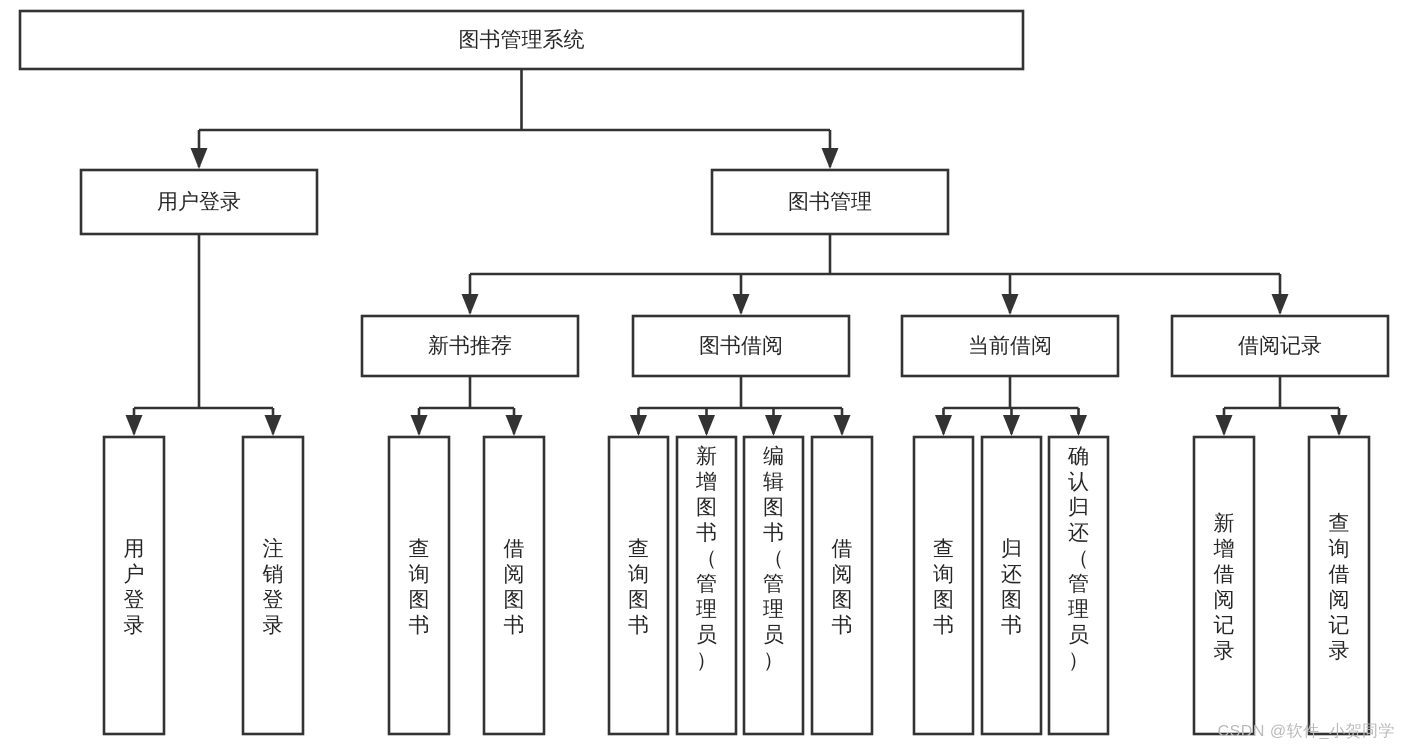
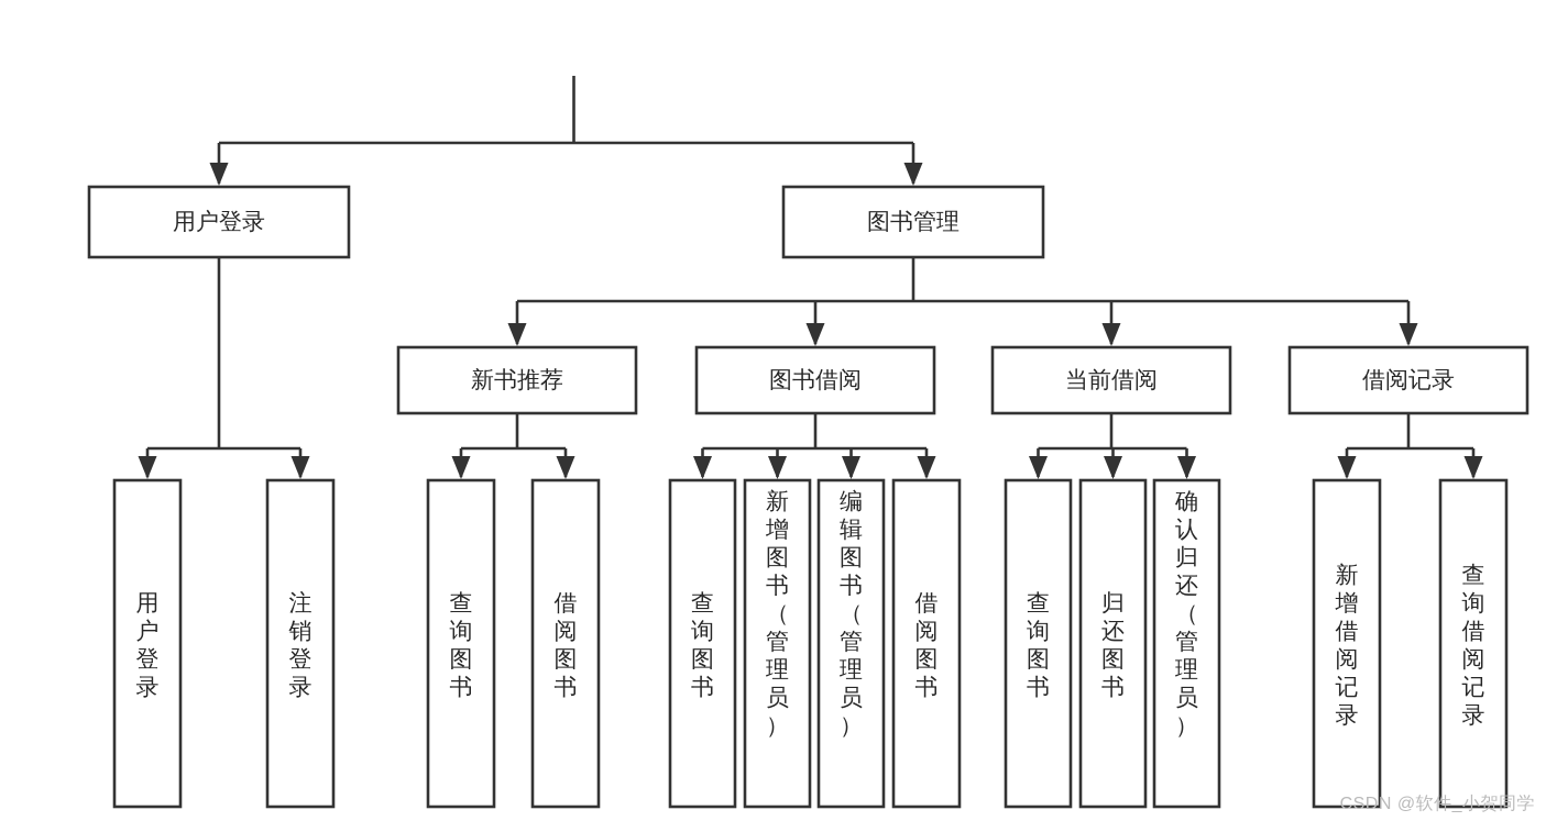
- 图书管理系统
  用户登录
  图书管理
  新书推荐
  图书借阅
  当前借阅
  借阅记录
  用户登录
  注销登录
  查询图书
  借阅图书
  查询图书
  新增图书（管理员）
  编辑图书（管理员）
  借阅图书
  查询图书
  归还图书
  确认归还（管理员）
  新增借阅记录
  查询借阅记录
  CSDN @软件_小贺同学
